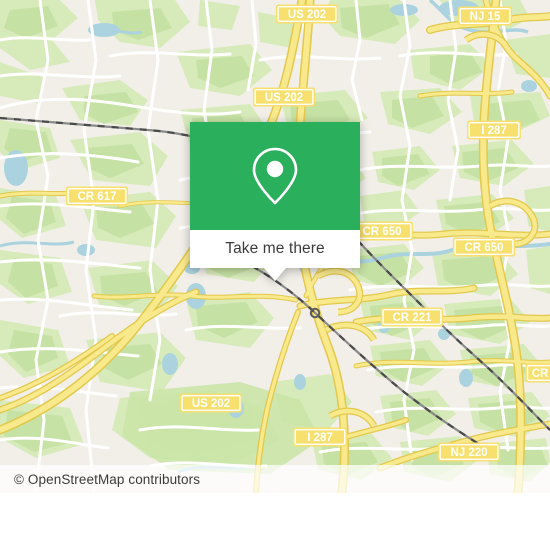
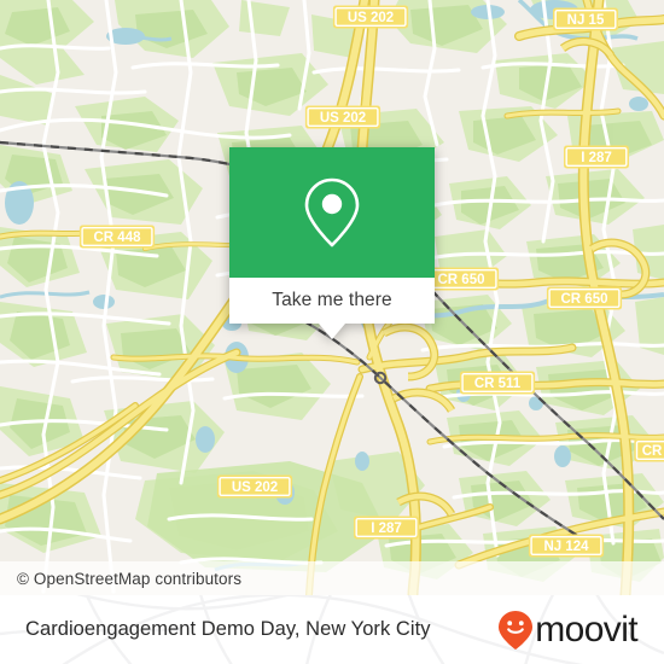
  US 202
  NJ 15
  US 202
  I 287
- CR 617
+ CR 448
  CR 650
  CR 650
- CR 221
+ CR 511
  CR
  US 202
  I 287
- NJ 220
+ NJ 124
  Take me there
  © OpenStreetMap contributors
+ Cardioengagement Demo Day, New York City
+ moovit
